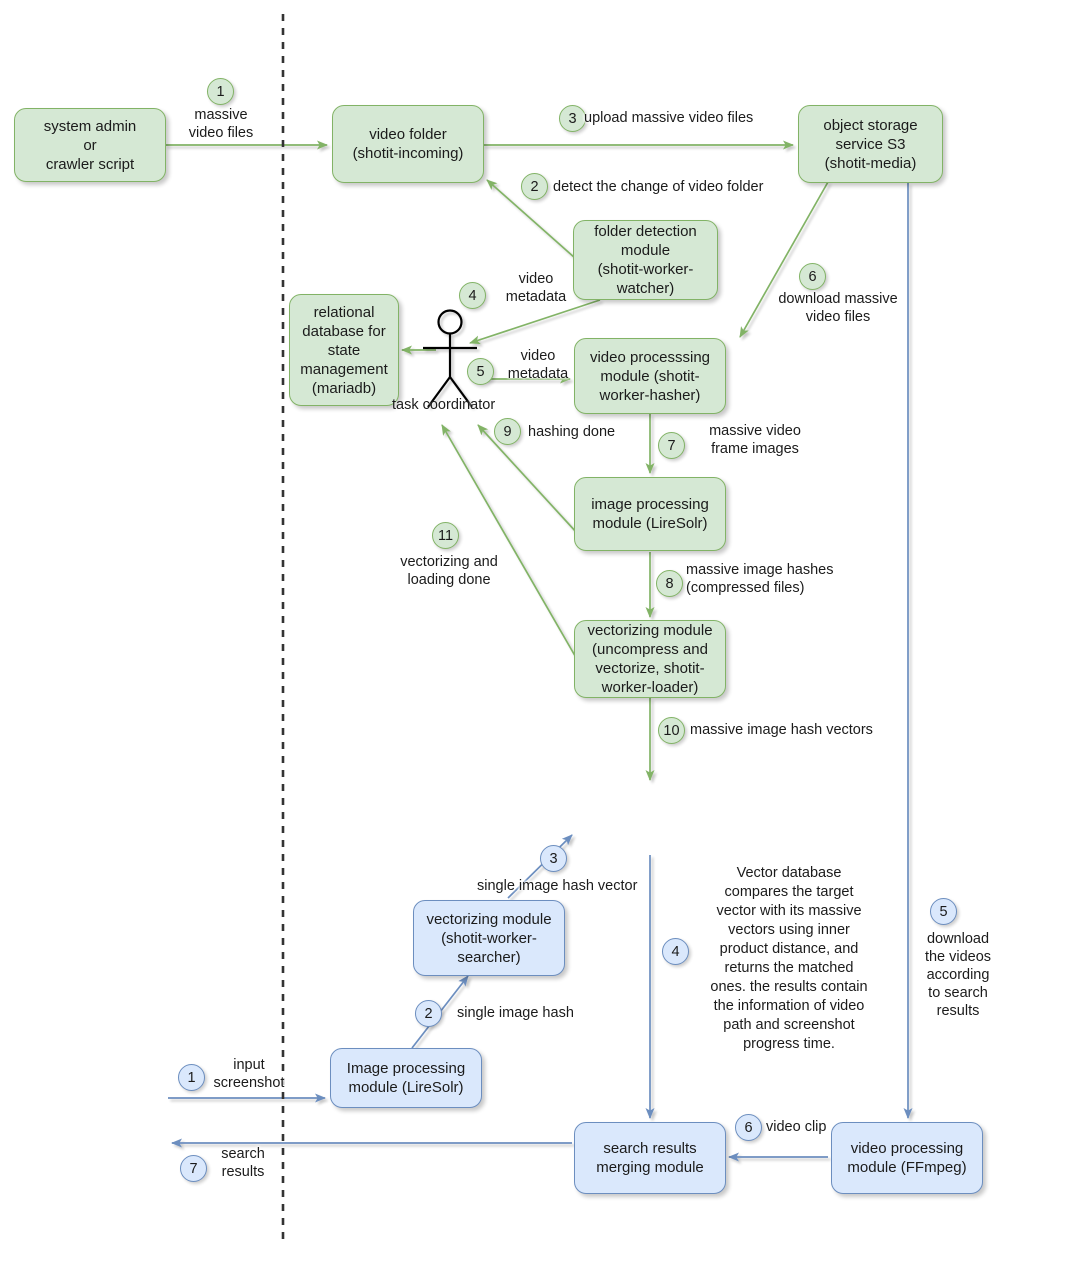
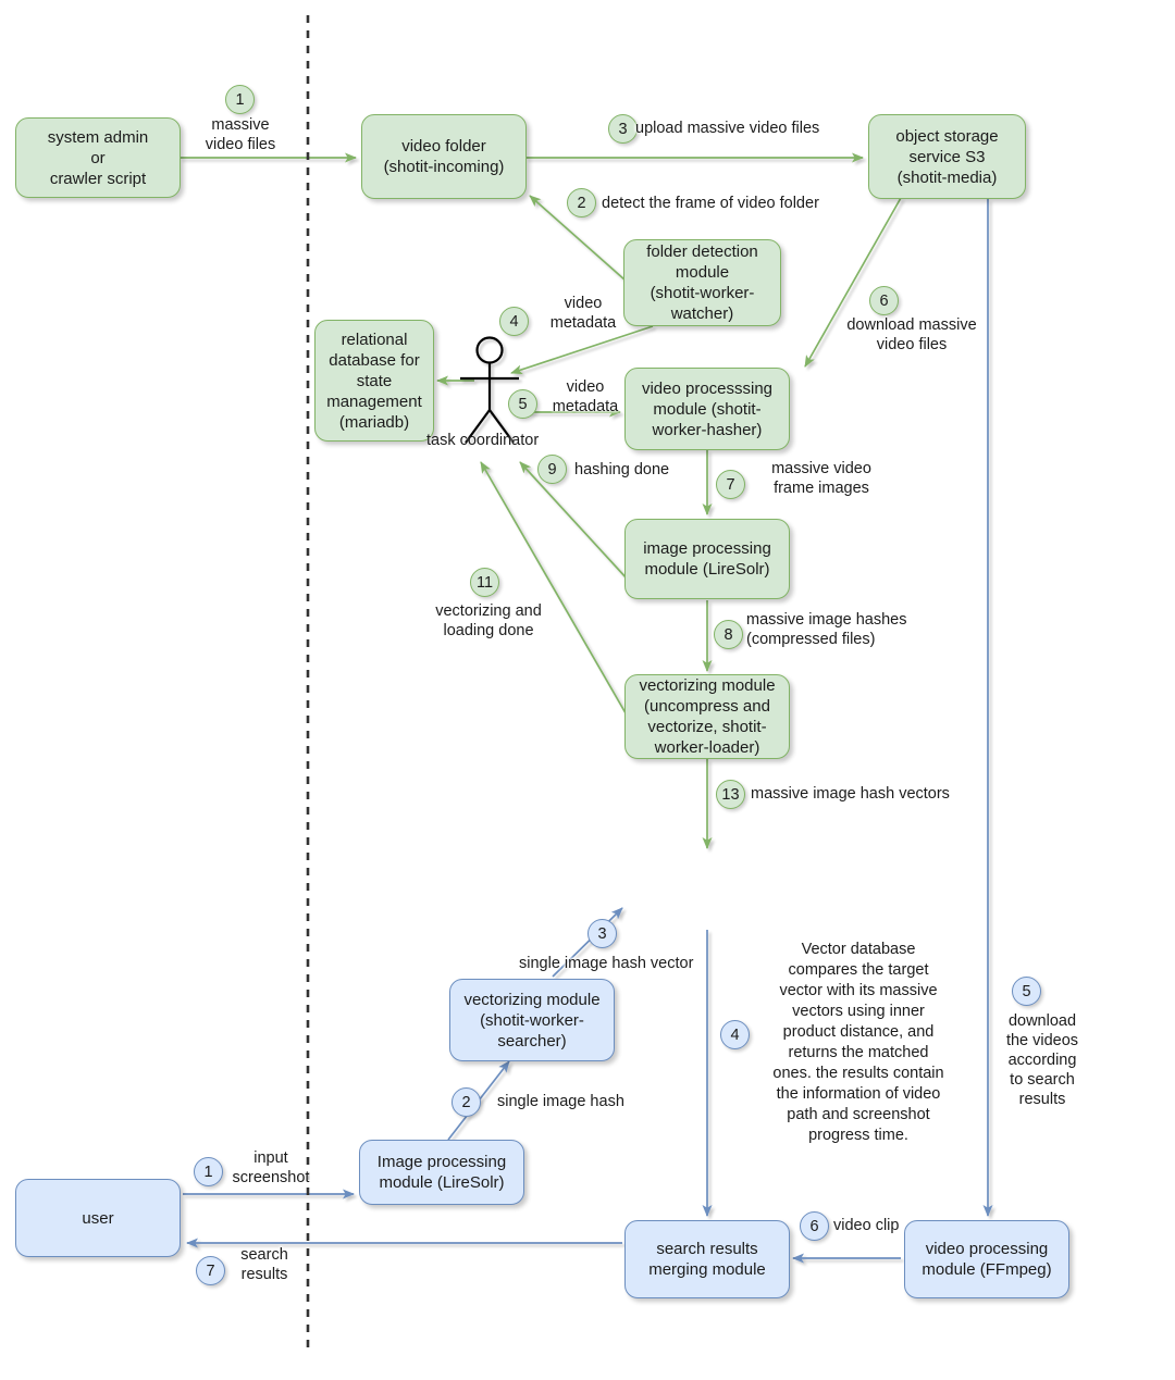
  system admin
  or
  crawler script
  video folder
  (shotit-incoming)
  object storage
  service S3
  (shotit-media)
  folder detection
  module
  (shotit-worker-
  watcher)
  relational
  database for
  state
  management
  (mariadb)
  video processsing
  module (shotit-
  worker-hasher)
  image processing
  module (LireSolr)
  vectorizing module
  (uncompress and
  vectorize, shotit-
  worker-loader)
  vectorizing module
  (shotit-worker-
  searcher)
  Image processing
  module (LireSolr)
+ user
  search results
  merging module
  video processing
  module (FFmpeg)
  task coordinator
  1
  massive
  video files
  2
- detect the change of video folder
+ detect the frame of video folder
  3
  upload massive video files
  4
  video
  metadata
  5
  video
  metadata
  6
  download massive
  video files
  7
  massive video
  frame images
  8
  massive image hashes
  (compressed files)
  9
  hashing done
- 10
+ 13
  massive image hash vectors
  11
  vectorizing and
  loading done
  1
  input
  screenshot
  2
  single image hash
  3
  single image hash vector
  4
  Vector database
  compares the target
  vector with its massive
  vectors using inner
  product distance, and
  returns the matched
  ones. the results contain
  the information of video
  path and screenshot
  progress time.
  5
  download
  the videos
  according
  to search
  results
  6
  video clip
  7
  search
  results
